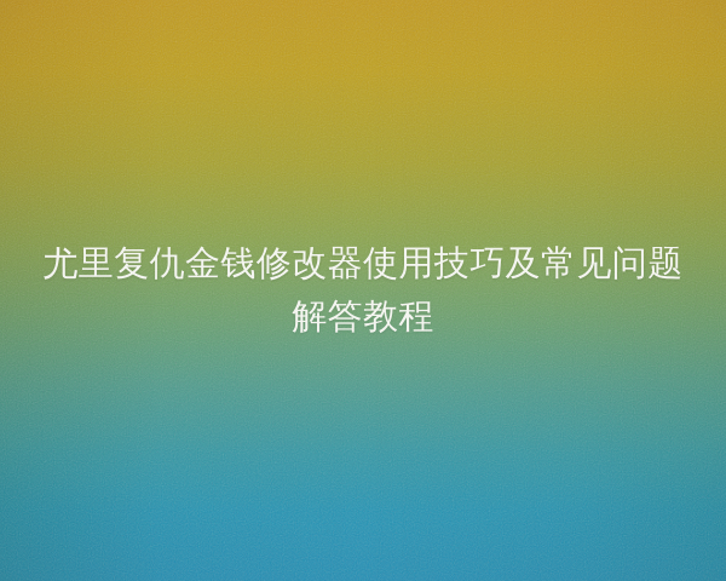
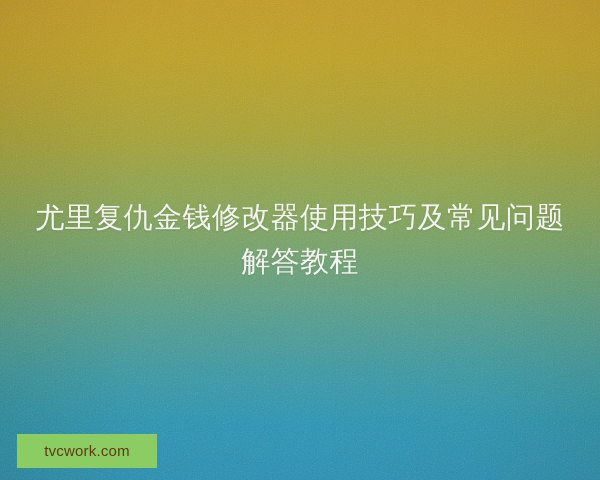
  尤里复仇金钱修改器使用技巧及常见问题解答教程
+ tvcwork.com
